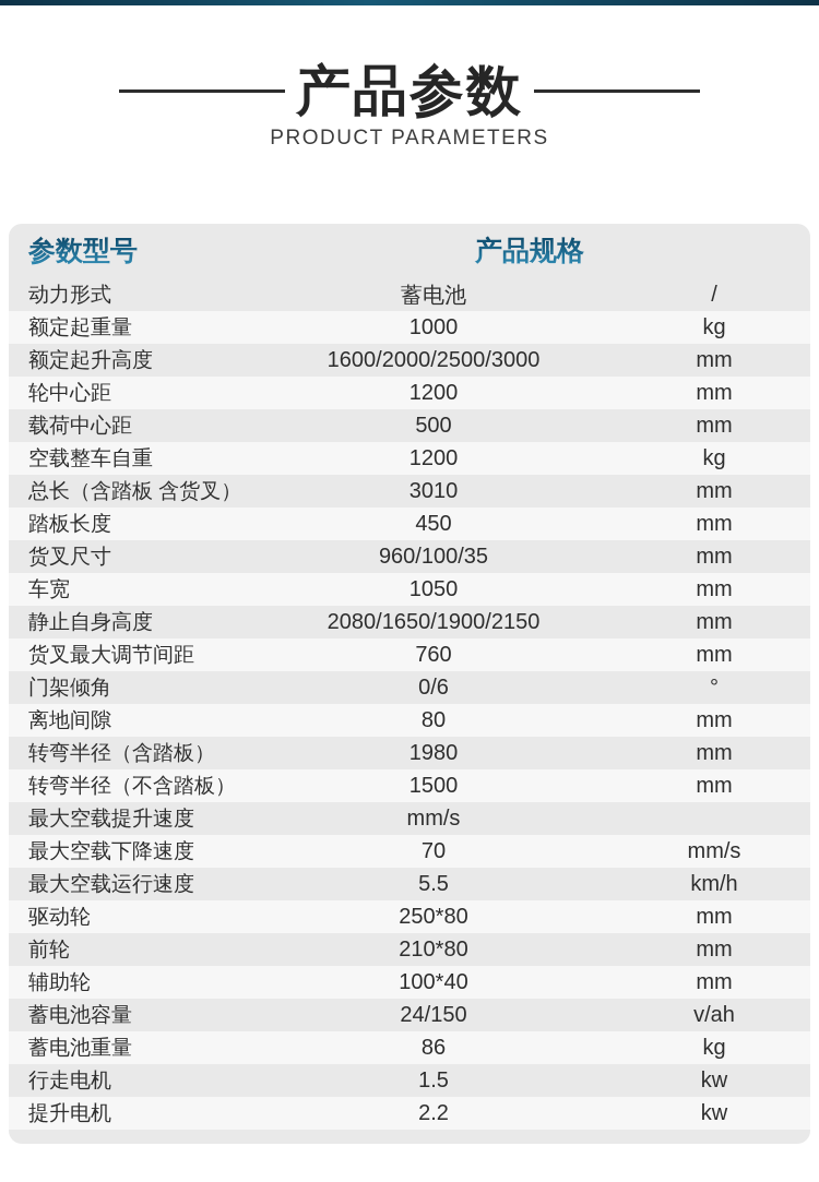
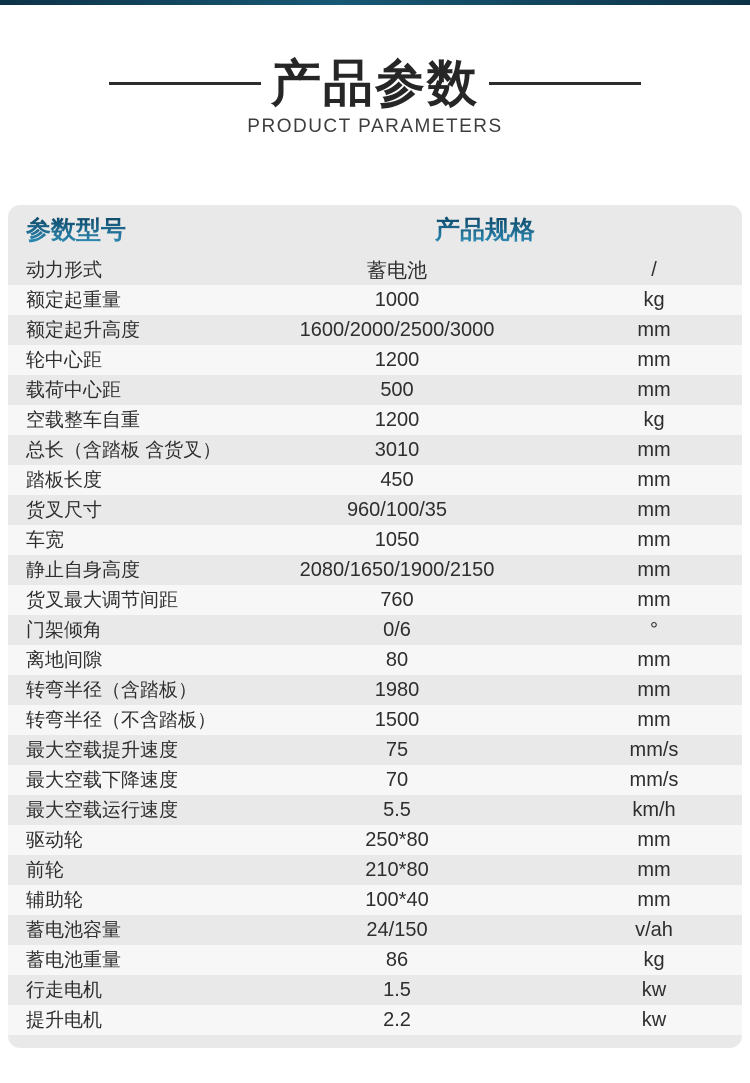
  产品参数
  PRODUCT PARAMETERS
  参数型号
  产品规格
  动力形式
  蓄电池
  /
  额定起重量
  1000
  kg
  额定起升高度
  1600/2000/2500/3000
  mm
  轮中心距
  1200
  mm
  载荷中心距
  500
  mm
  空载整车自重
  1200
  kg
  总长（含踏板 含货叉）
  3010
  mm
  踏板长度
  450
  mm
  货叉尺寸
  960/100/35
  mm
  车宽
  1050
  mm
  静止自身高度
  2080/1650/1900/2150
  mm
  货叉最大调节间距
  760
  mm
  门架倾角
  0/6
  °
  离地间隙
  80
  mm
  转弯半径（含踏板）
  1980
  mm
  转弯半径（不含踏板）
  1500
  mm
  最大空载提升速度
+ 75
  mm/s
  最大空载下降速度
  70
  mm/s
  最大空载运行速度
  5.5
  km/h
  驱动轮
  250*80
  mm
  前轮
  210*80
  mm
  辅助轮
  100*40
  mm
  蓄电池容量
  24/150
  v/ah
  蓄电池重量
  86
  kg
  行走电机
  1.5
  kw
  提升电机
  2.2
  kw
